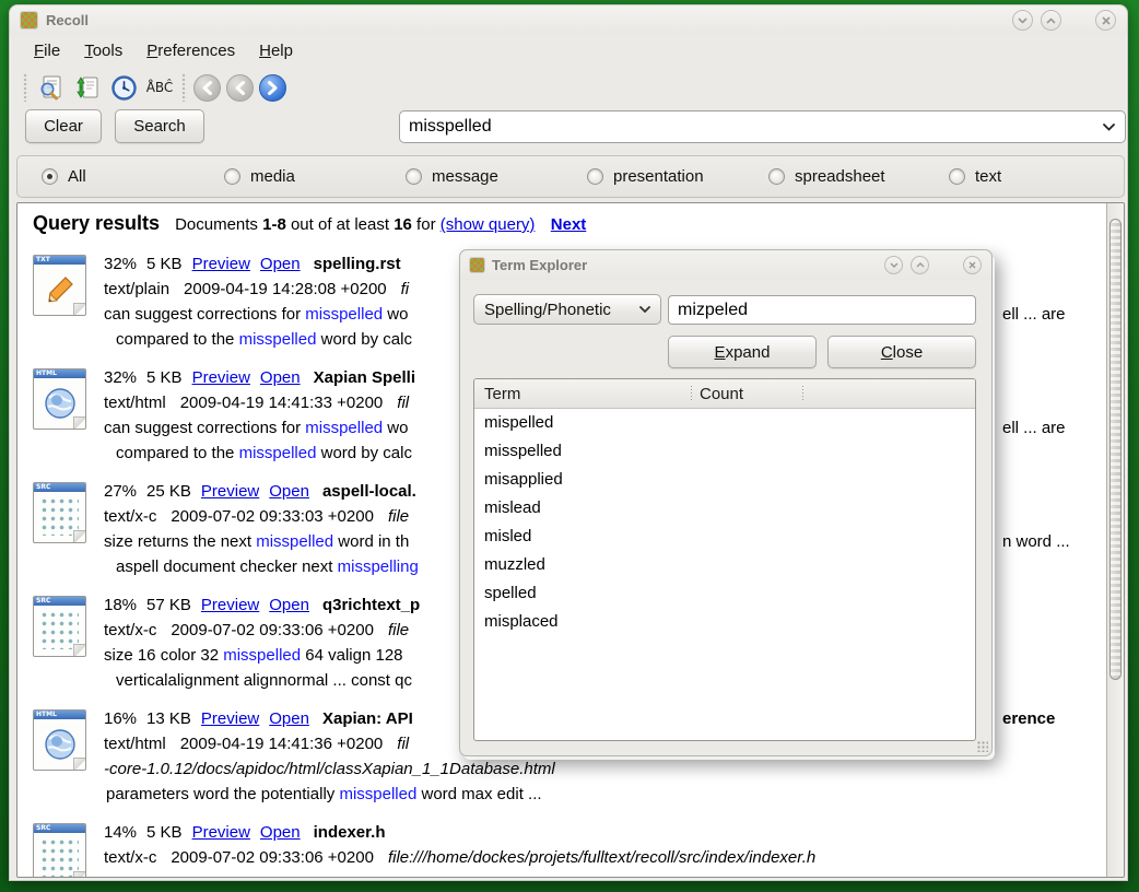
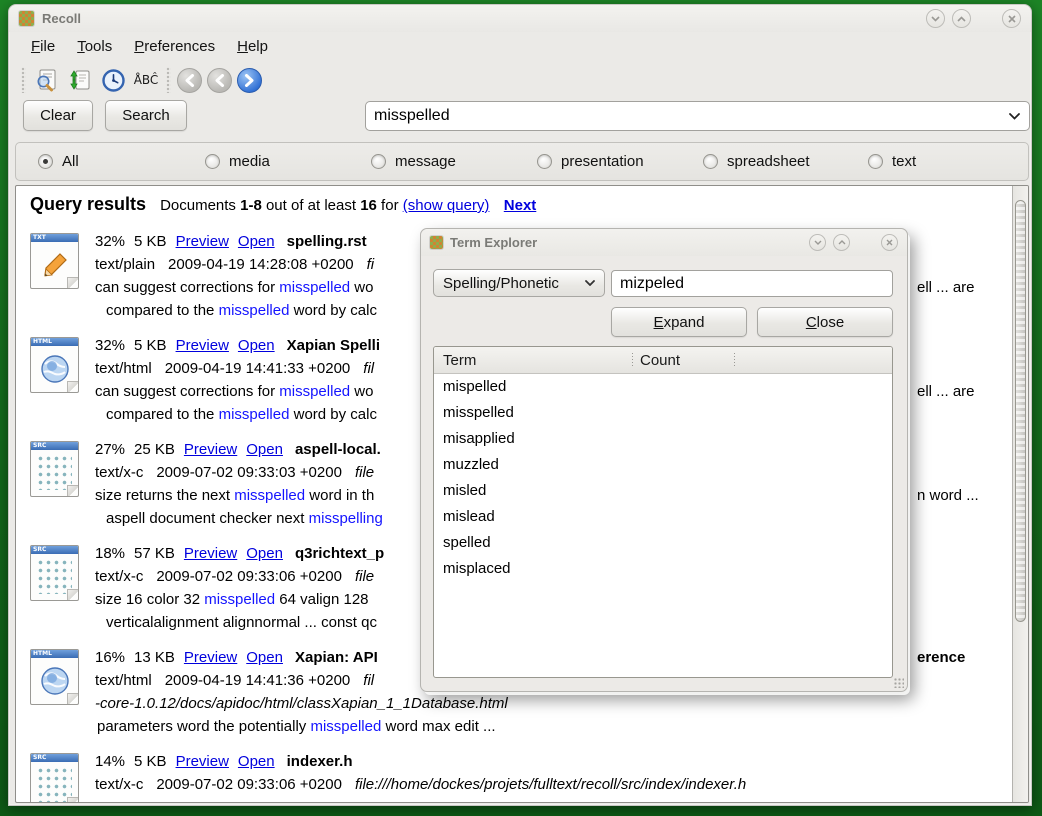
  Recoll
  File
  Tools
  Preferences
  Help
  ÅBĈ
  Clear
  Search
  misspelled
  All
  media
  message
  presentation
  spreadsheet
  text
  Query results Documents 1-8 out of at least 16 for (show query) Next
  32% 5 KB Preview Open spelling.rst
  text/plain 2009-04-19 14:28:08 +0200 fi
  can suggest corrections for misspelled wo
  ell ... are
  compared to the misspelled word by calc
  32% 5 KB Preview Open Xapian Spelli
  text/html 2009-04-19 14:41:33 +0200 fil
  can suggest corrections for misspelled wo
  ell ... are
  compared to the misspelled word by calc
  27% 25 KB Preview Open aspell-local.
  text/x-c 2009-07-02 09:33:03 +0200 file
  size returns the next misspelled word in th
  n word ...
  aspell document checker next misspelling
  18% 57 KB Preview Open q3richtext_p
  text/x-c 2009-07-02 09:33:06 +0200 file
  size 16 color 32 misspelled 64 valign 128
  verticalalignment alignnormal ... const qc
  16% 13 KB Preview Open Xapian: API
  erence
  text/html 2009-04-19 14:41:36 +0200 fil
  -core-1.0.12/docs/apidoc/html/classXapian_1_1Database.html
  parameters word the potentially misspelled word max edit ...
  14% 5 KB Preview Open indexer.h
  text/x-c 2009-07-02 09:33:06 +0200 file:///home/dockes/projets/fulltext/recoll/src/index/indexer.h
  Term Explorer
  Spelling/Phonetic
  mizpeled
  Expand
  Close
  Term
  Count
  mispelled
  misspelled
  misapplied
- mislead
+ muzzled
  misled
- muzzled
+ mislead
  spelled
  misplaced
